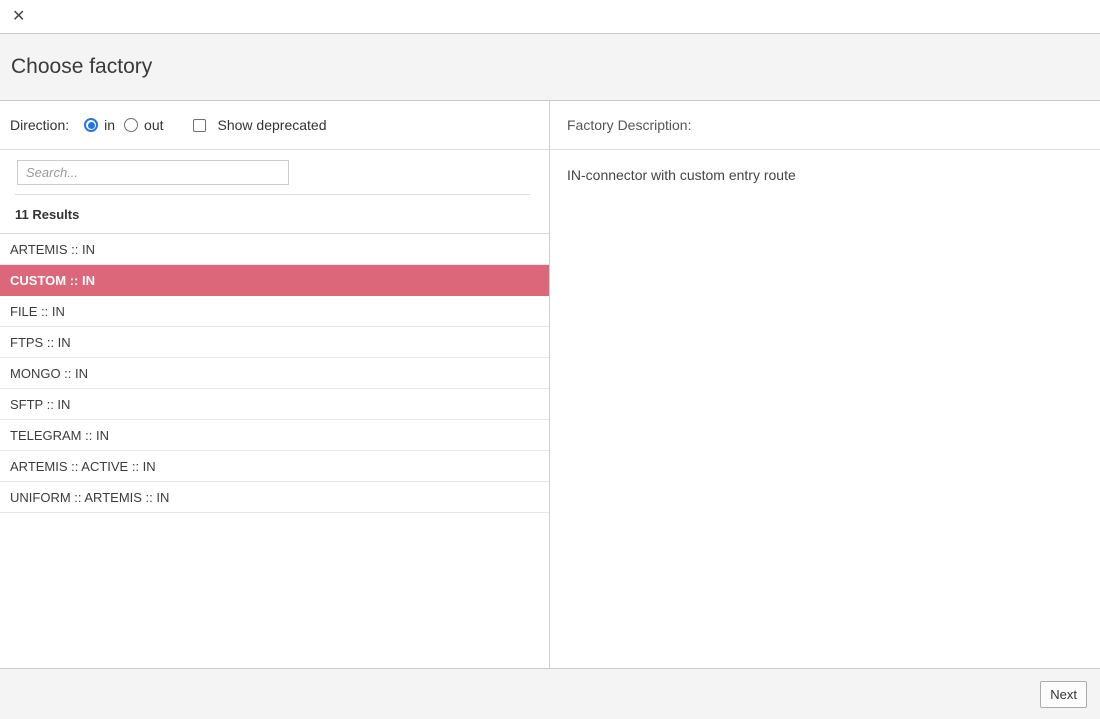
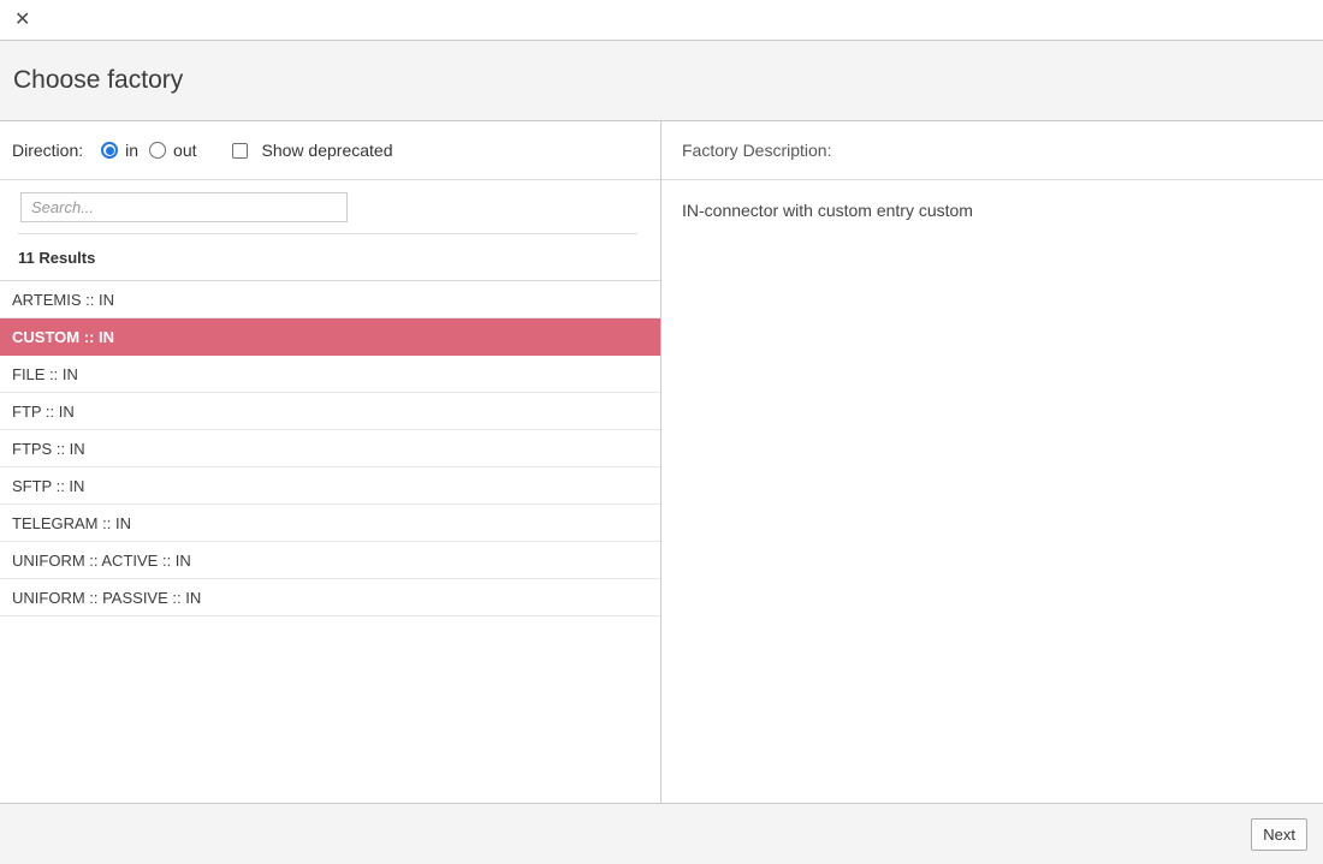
  ✕
  Choose factory
  Direction:
  in
  out
  Show deprecated
  Search...
  11 Results
  ARTEMIS :: IN
  CUSTOM :: IN
  FILE :: IN
+ FTP :: IN
  FTPS :: IN
- MONGO :: IN
  SFTP :: IN
  TELEGRAM :: IN
- ARTEMIS :: ACTIVE :: IN
+ UNIFORM :: ACTIVE :: IN
- UNIFORM :: ARTEMIS :: IN
+ UNIFORM :: PASSIVE :: IN
  Factory Description:
- IN-connector with custom entry route
+ IN-connector with custom entry custom
  Next
